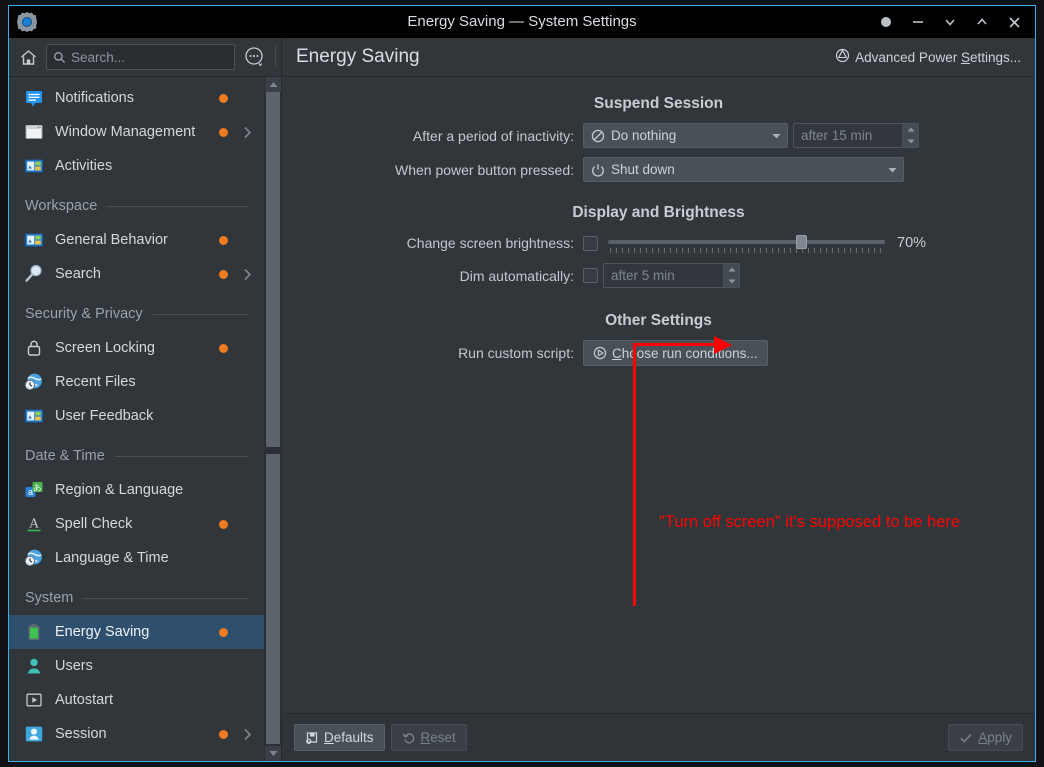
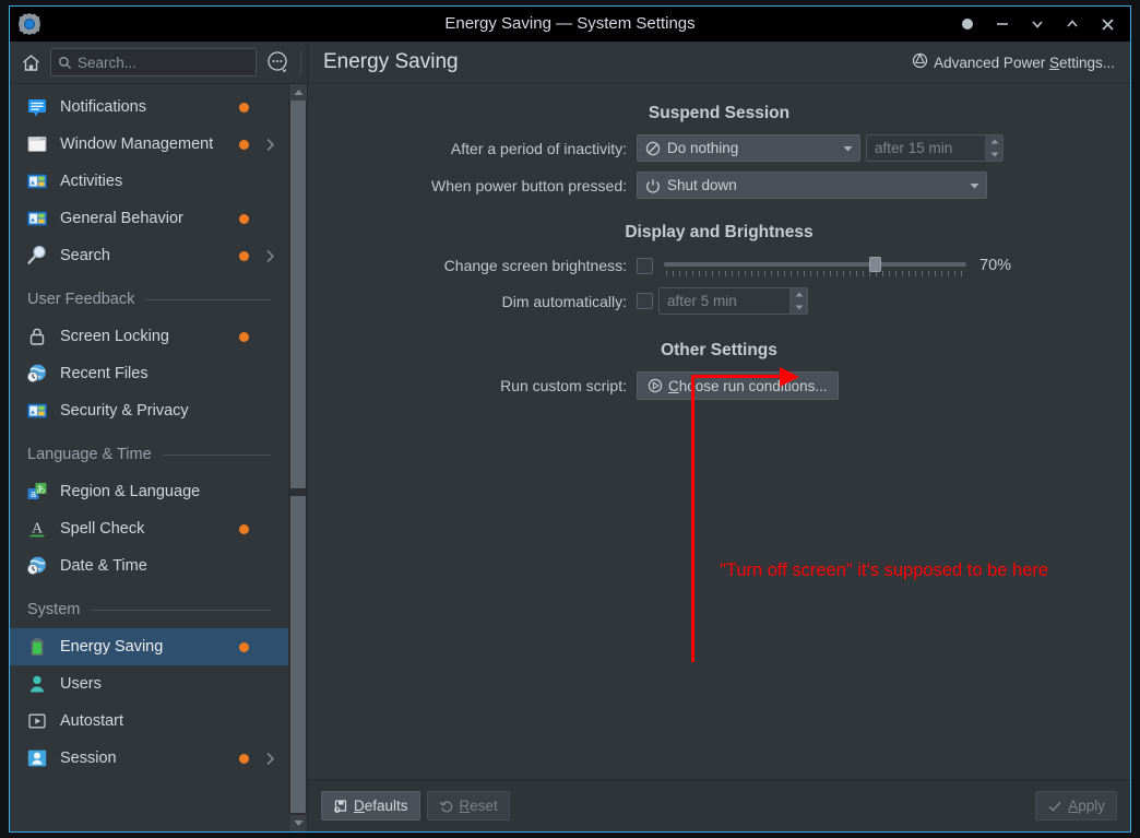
  Energy Saving — System Settings
  Search...
  Notifications
  Window Management
  Activities
- Workspace
  General Behavior
  Search
- Security & Privacy
+ User Feedback
  Screen Locking
  Recent Files
- User Feedback
+ Security & Privacy
- Date & Time
+ Language & Time
  a
  あ
  Region & Language
  A
  Spell Check
- Language & Time
+ Date & Time
  System
  Energy Saving
  Users
  Autostart
  Session
  Energy Saving
  Advanced Power Settings...
  Suspend Session
  After a period of inactivity:
  Do nothing
  after 15 min
  When power button pressed:
  Shut down
  Display and Brightness
  Change screen brightness:
  70%
  Dim automatically:
  after 5 min
  Other Settings
  Run custom script:
  Chose run conditions...
  "Turn off screen" it's supposed to be here
  Defaults
  Reset
  Apply
